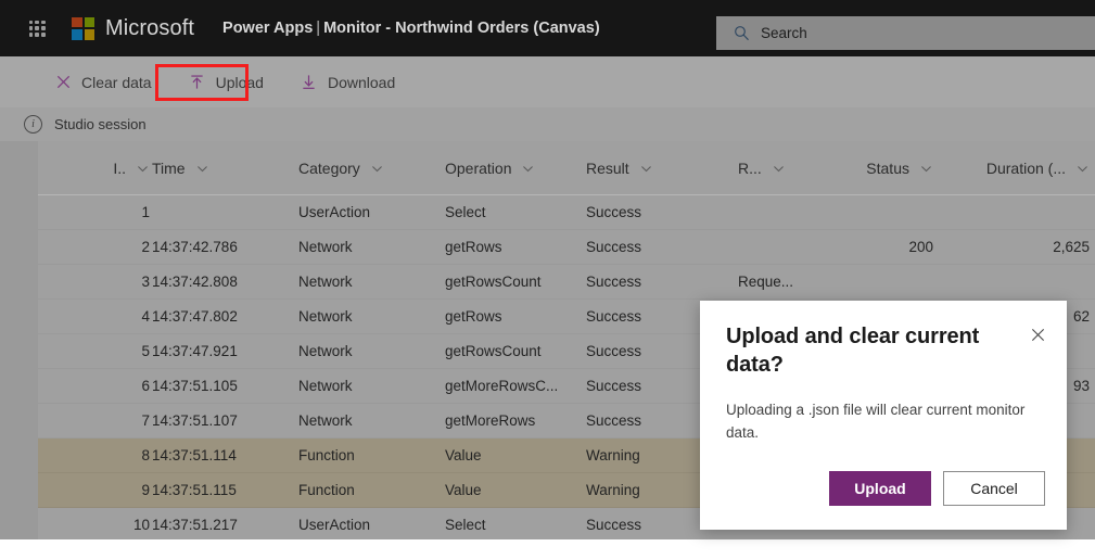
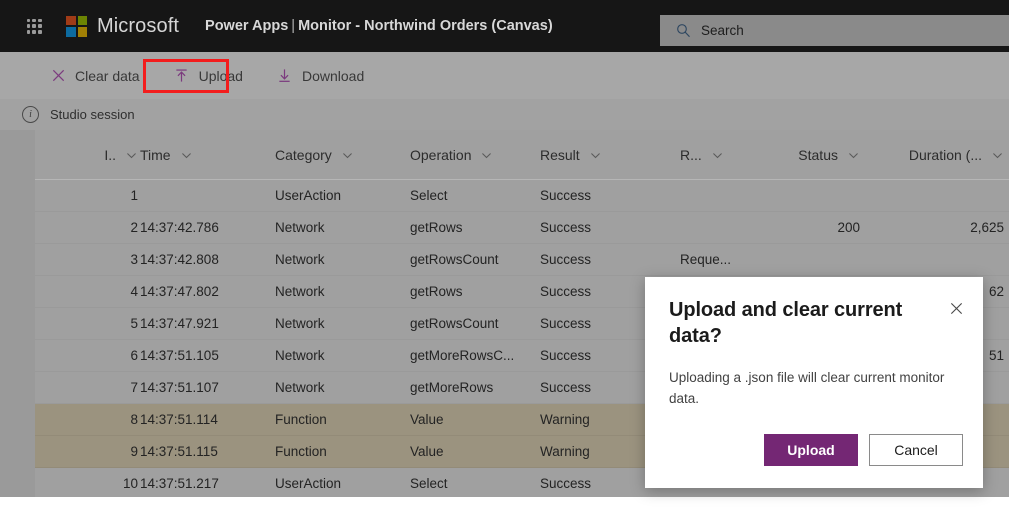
  Microsoft
  Power Apps | Monitor - Northwind Orders (Canvas)
  Search
  Clear data
  Upload
  Download
  i
  Studio session
  I..
  Time
  Category
  Operation
  Result
  R...
  Status
  Duration (...
  1
  UserAction
  Select
  Success
  2
  14:37:42.786
  Network
  getRows
  Success
  200
  2,625
  3
  14:37:42.808
  Network
  getRowsCount
  Success
  Reque...
  4
  14:37:47.802
  Network
  getRows
  Success
  62
  5
  14:37:47.921
  Network
  getRowsCount
  Success
  6
  14:37:51.105
  Network
  getMoreRowsC...
  Success
- 93
+ 51
  7
  14:37:51.107
  Network
  getMoreRows
  Success
  8
  14:37:51.114
  Function
  Value
  Warning
  9
  14:37:51.115
  Function
  Value
  Warning
  10
  14:37:51.217
  UserAction
  Select
  Success
  Upload and clear current data?
  Uploading a .json file will clear current monitor data.
  Upload
  Cancel
